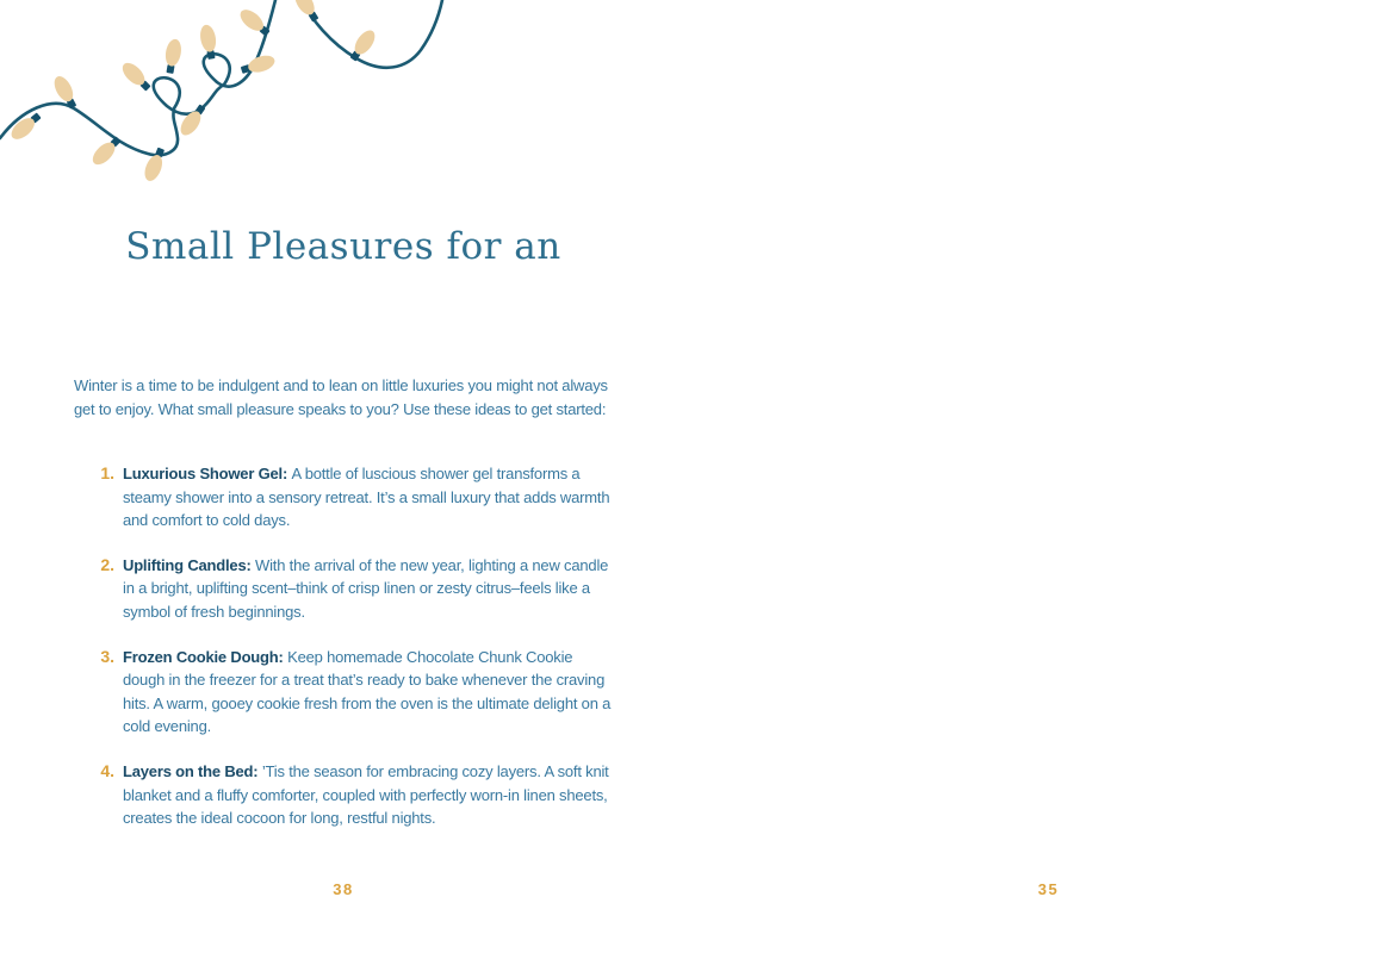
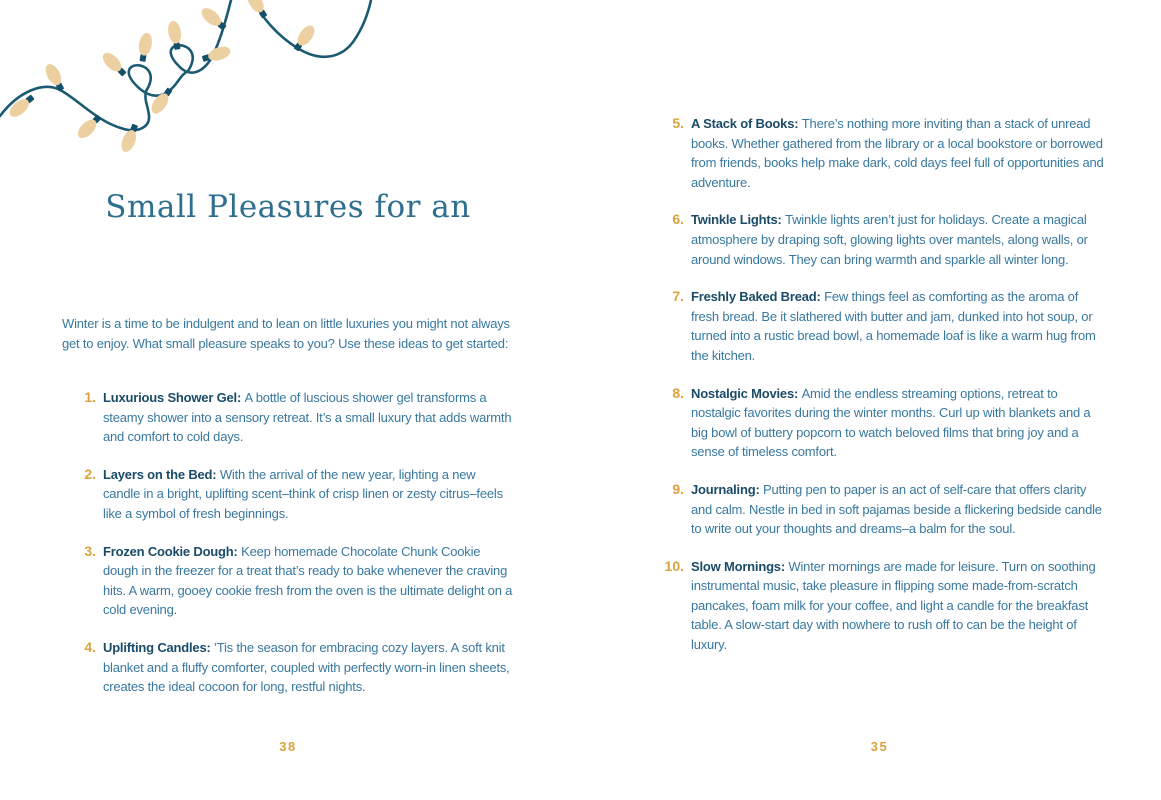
  Small Pleasures for an
  Winter is a time to be indulgent and to lean on little luxuries you might not always get to enjoy. What small pleasure speaks to you? Use these ideas to get started:
  1.
  Luxurious Shower Gel: A bottle of luscious shower gel transforms a steamy shower into a sensory retreat. It’s a small luxury that adds warmth and comfort to cold days.
  2.
- Uplifting Candles: With the arrival of the new year, lighting a new candle in a bright, uplifting scent–think of crisp linen or zesty citrus–feels like a symbol of fresh beginnings.
+ Layers on the Bed: With the arrival of the new year, lighting a new candle in a bright, uplifting scent–think of crisp linen or zesty citrus–feels like a symbol of fresh beginnings.
  3.
  Frozen Cookie Dough: Keep homemade Chocolate Chunk Cookie dough in the freezer for a treat that’s ready to bake whenever the craving hits. A warm, gooey cookie fresh from the oven is the ultimate delight on a cold evening.
  4.
- Layers on the Bed: ’Tis the season for embracing cozy layers. A soft knit blanket and a fluffy comforter, coupled with perfectly worn-in linen sheets, creates the ideal cocoon for long, restful nights.
+ Uplifting Candles: ’Tis the season for embracing cozy layers. A soft knit blanket and a fluffy comforter, coupled with perfectly worn-in linen sheets, creates the ideal cocoon for long, restful nights.
  38
+ 5.
+ A Stack of Books: There’s nothing more inviting than a stack of unread books. Whether gathered from the library or a local bookstore or borrowed from friends, books help make dark, cold days feel full of opportunities and adventure.
+ 6.
+ Twinkle Lights: Twinkle lights aren’t just for holidays. Create a magical atmosphere by draping soft, glowing lights over mantels, along walls, or around windows. They can bring warmth and sparkle all winter long.
+ 7.
+ Freshly Baked Bread: Few things feel as comforting as the aroma of fresh bread. Be it slathered with butter and jam, dunked into hot soup, or turned into a rustic bread bowl, a homemade loaf is like a warm hug from the kitchen.
+ 8.
+ Nostalgic Movies: Amid the endless streaming options, retreat to nostalgic favorites during the winter months. Curl up with blankets and a big bowl of buttery popcorn to watch beloved films that bring joy and a sense of timeless comfort.
+ 9.
+ Journaling: Putting pen to paper is an act of self-care that offers clarity and calm. Nestle in bed in soft pajamas beside a flickering bedside candle to write out your thoughts and dreams–a balm for the soul.
+ 10.
+ Slow Mornings: Winter mornings are made for leisure. Turn on soothing instrumental music, take pleasure in flipping some made-from-scratch pancakes, foam milk for your coffee, and light a candle for the breakfast table. A slow-start day with nowhere to rush off to can be the height of luxury.
  35
